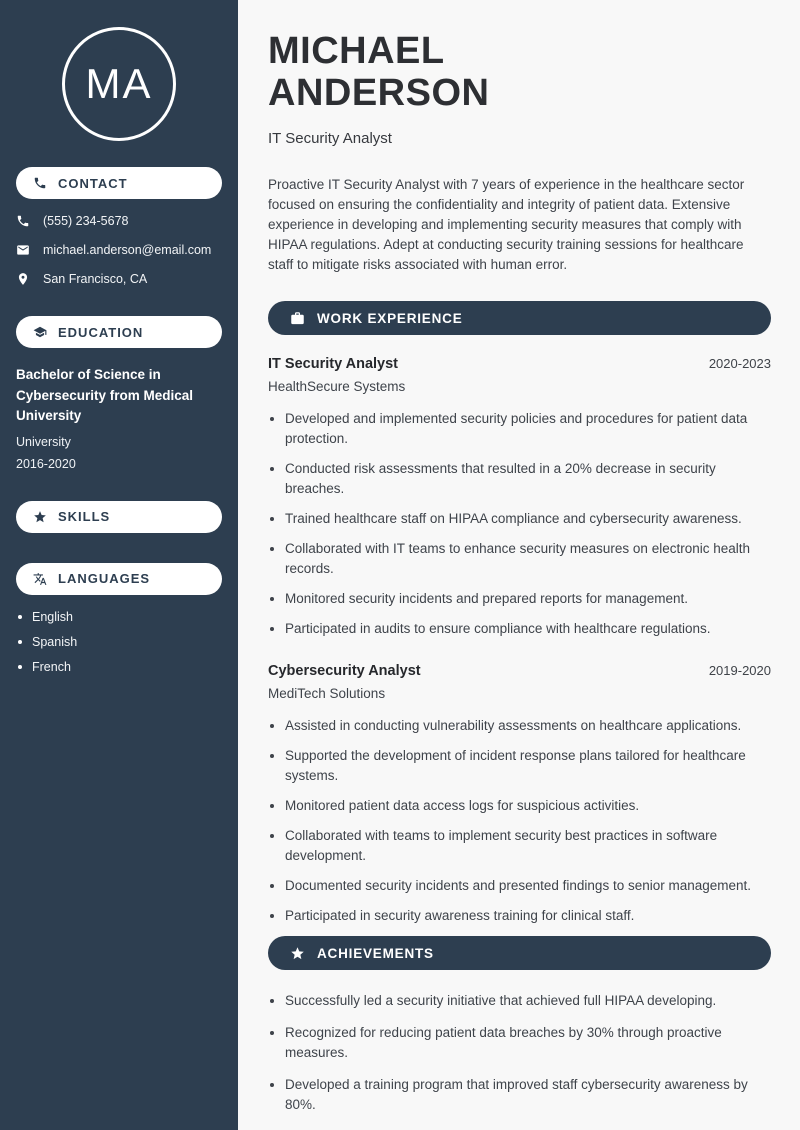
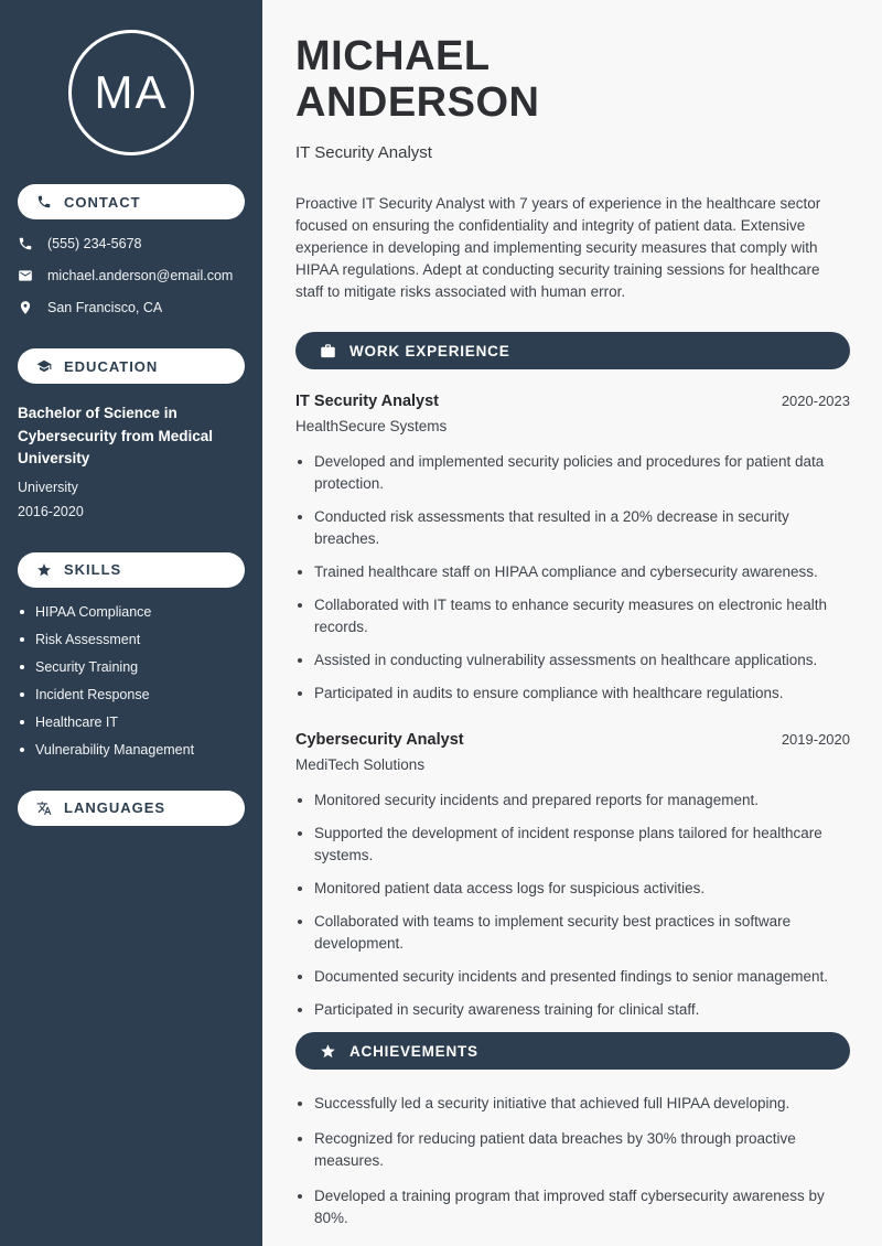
  MA
  CONTACT
  (555) 234-5678
  michael.anderson@email.com
  San Francisco, CA
  EDUCATION
  Bachelor of Science in Cybersecurity from Medical University
  University
  2016-2020
  SKILLS
+ HIPAA Compliance
+ Risk Assessment
+ Security Training
+ Incident Response
+ Healthcare IT
+ Vulnerability Management
  LANGUAGES
- English
- Spanish
- French
  MICHAEL
  ANDERSON
  IT Security Analyst
  Proactive IT Security Analyst with 7 years of experience in the healthcare sector focused on ensuring the confidentiality and integrity of patient data. Extensive experience in developing and implementing security measures that comply with HIPAA regulations. Adept at conducting security training sessions for healthcare staff to mitigate risks associated with human error.
  WORK EXPERIENCE
  IT Security Analyst
  2020-2023
  HealthSecure Systems
  Developed and implemented security policies and procedures for patient data protection.
  Conducted risk assessments that resulted in a 20% decrease in security breaches.
  Trained healthcare staff on HIPAA compliance and cybersecurity awareness.
  Collaborated with IT teams to enhance security measures on electronic health records.
- Monitored security incidents and prepared reports for management.
+ Assisted in conducting vulnerability assessments on healthcare applications.
  Participated in audits to ensure compliance with healthcare regulations.
  Cybersecurity Analyst
  2019-2020
  MediTech Solutions
- Assisted in conducting vulnerability assessments on healthcare applications.
+ Monitored security incidents and prepared reports for management.
  Supported the development of incident response plans tailored for healthcare systems.
  Monitored patient data access logs for suspicious activities.
  Collaborated with teams to implement security best practices in software development.
  Documented security incidents and presented findings to senior management.
  Participated in security awareness training for clinical staff.
  ACHIEVEMENTS
  Successfully led a security initiative that achieved full HIPAA developing.
  Recognized for reducing patient data breaches by 30% through proactive measures.
  Developed a training program that improved staff cybersecurity awareness by 80%.
